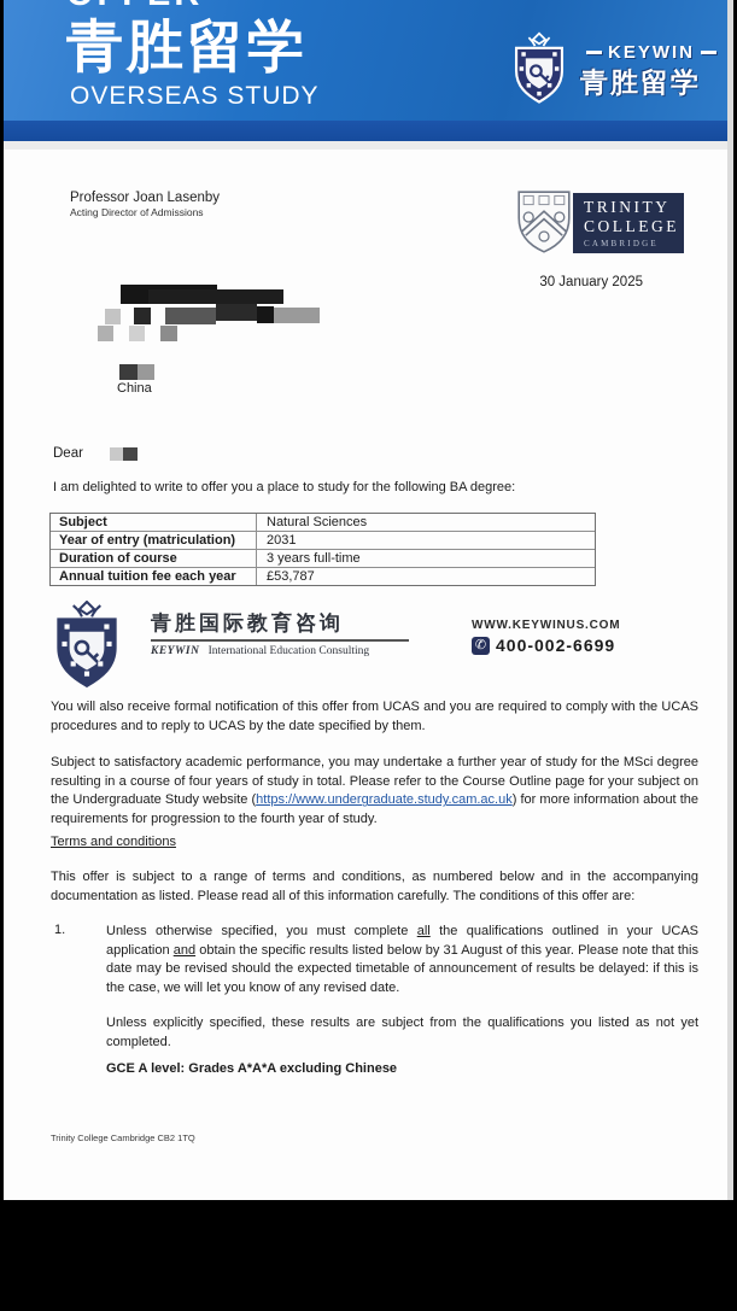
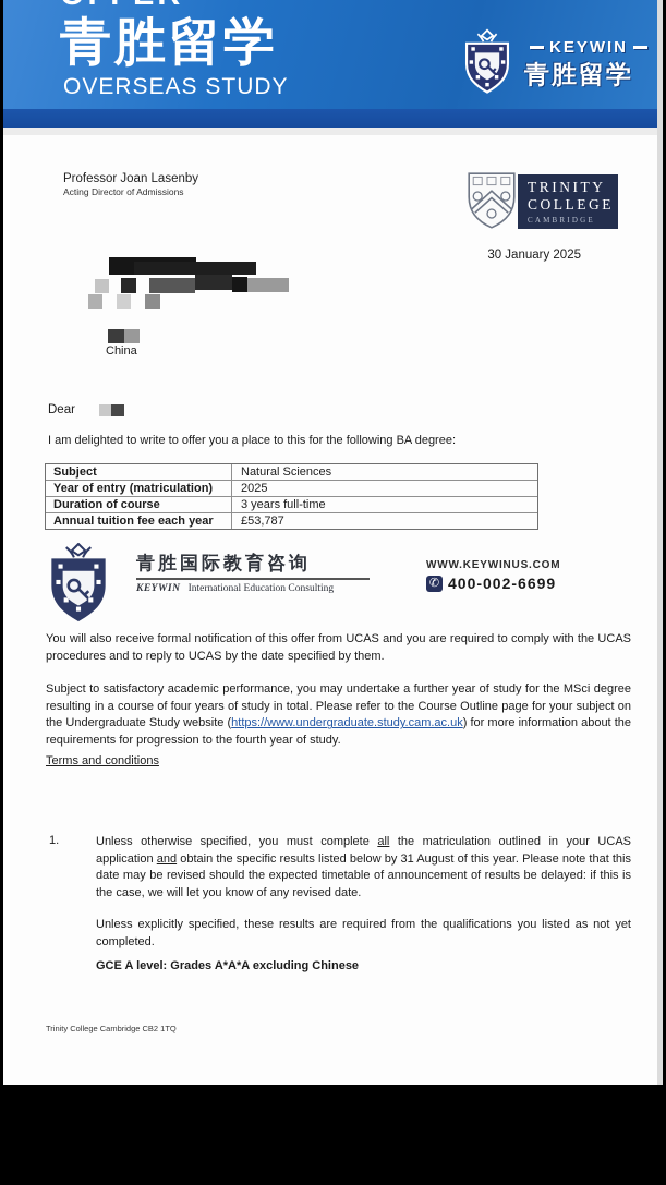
  青胜留学
  OVERSEAS STUDY
  KEYWIN
  青胜留学
  Professor Joan Lasenby
  Acting Director of Admissions
  TRINITY
  COLLEGE
  CAMBRIDGE
  30 January 2025
  China
  Dear
- I am delighted to write to offer you a place to study for the following BA degree:
+ I am delighted to write to offer you a place to this for the following BA degree:
  Subject
  Natural Sciences
  Year of entry (matriculation)
- 2031
+ 2025
  Duration of course
  3 years full-time
  Annual tuition fee each year
  £53,787
  青胜国际教育咨询
  KEYWIN International Education Consulting
  WWW.KEYWINUS.COM
  ✆
  400-002-6699
  You will also receive formal notification of this offer from UCAS and you are required to comply with the UCAS procedures and to reply to UCAS by the date specified by them.
  Subject to satisfactory academic performance, you may undertake a further year of study for the MSci degree resulting in a course of four years of study in total. Please refer to the Course Outline page for your subject on the Undergraduate Study website (https://www.undergraduate.study.cam.ac.uk) for more information about the requirements for progression to the fourth year of study.
  Terms and conditions
- This offer is subject to a range of terms and conditions, as numbered below and in the accompanying documentation as listed. Please read all of this information carefully. The conditions of this offer are:
  1.
- Unless otherwise specified, you must complete all the qualifications outlined in your UCAS application and obtain the specific results listed below by 31 August of this year. Please note that this date may be revised should the expected timetable of announcement of results be delayed: if this is the case, we will let you know of any revised date.
+ Unless otherwise specified, you must complete all the matriculation outlined in your UCAS application and obtain the specific results listed below by 31 August of this year. Please note that this date may be revised should the expected timetable of announcement of results be delayed: if this is the case, we will let you know of any revised date.
- Unless explicitly specified, these results are subject from the qualifications you listed as not yet completed.
+ Unless explicitly specified, these results are required from the qualifications you listed as not yet completed.
  GCE A level: Grades A*A*A excluding Chinese
  Trinity College Cambridge CB2 1TQ
